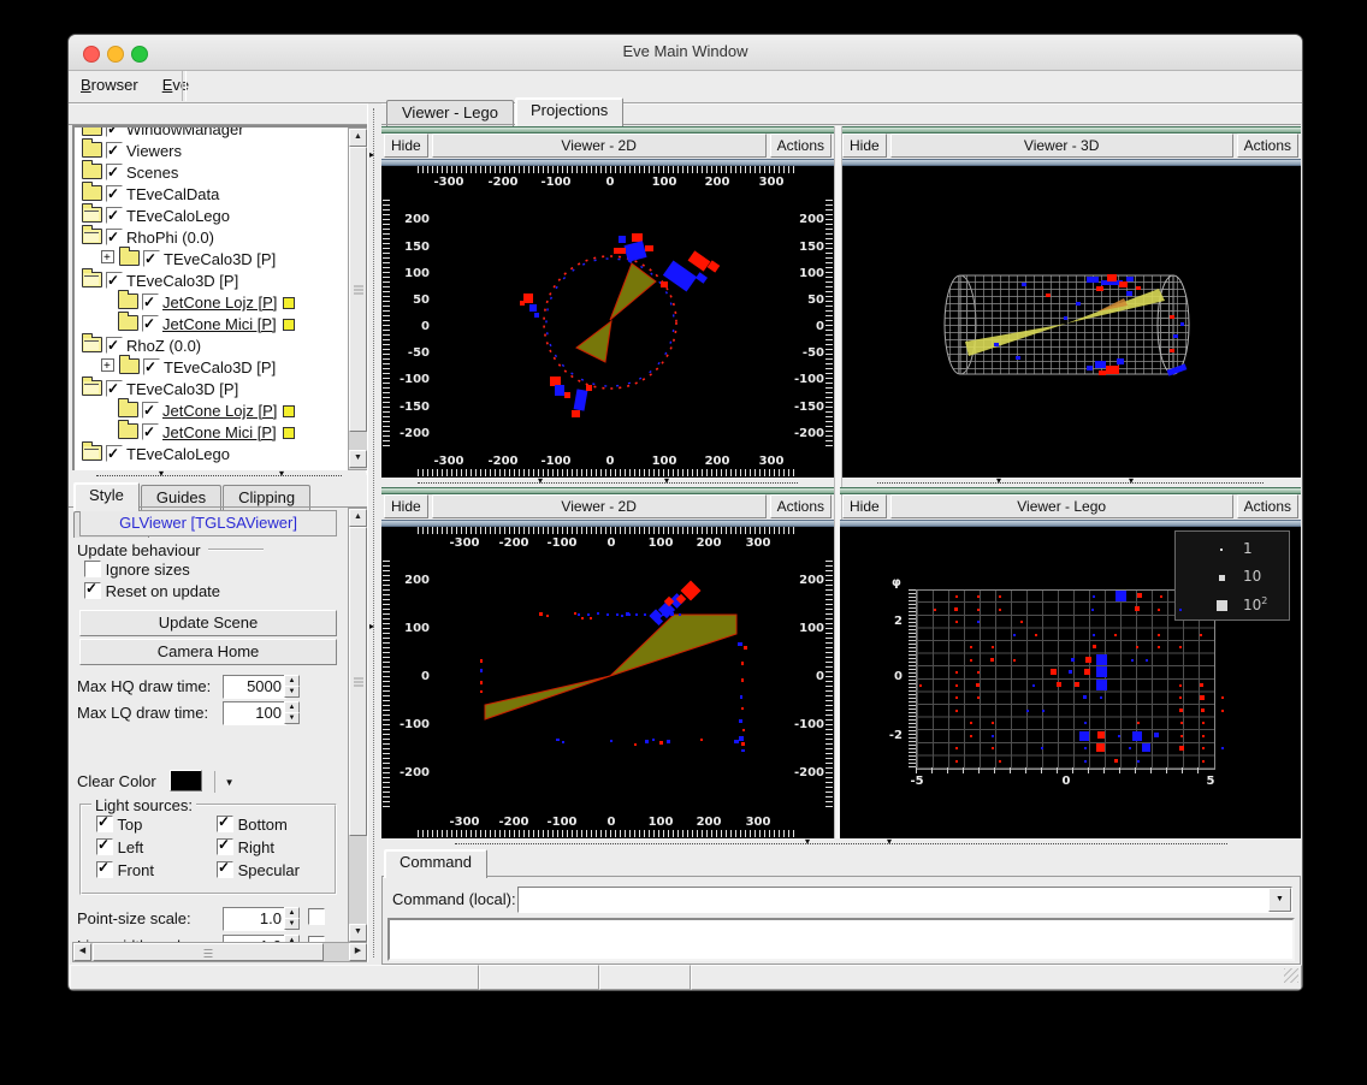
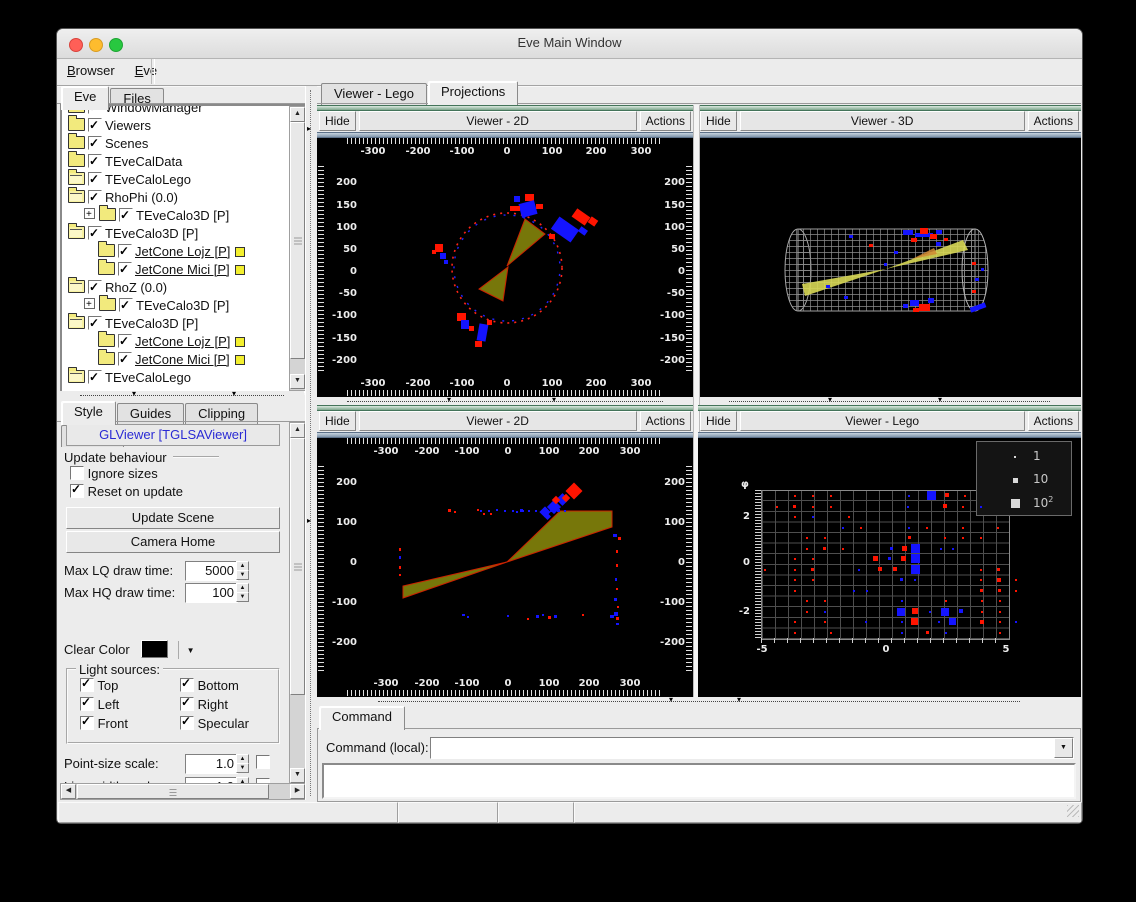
  Eve Main Window
  Browser Eve
+ Eve Files
  WindowManager
  Viewers
  Scenes
  TEveCalData
  TEveCaloLego
  RhoPhi (0.0)
  TEveCalo3D [P]
  TEveCalo3D [P]
  JetCone Lojz [P]
  JetCone Mici [P]
  RhoZ (0.0)
  TEveCalo3D [P]
  TEveCalo3D [P]
  JetCone Lojz [P]
  JetCone Mici [P]
  TEveCaloLego
  ▾
  ▾
  Style Guides Clipping
  GLViewer [TGLSAViewer]
  Update behaviour
  Ignore sizes
  Reset on update
  Update Scene
  Camera Home
- Max HQ draw time:
+ Max LQ draw time:
  5000
- Max LQ draw time:
+ Max HQ draw time:
  100
  Clear Color ▼
  Light sources:
  Top
  Bottom
  Left
  Right
  Front
  Specular
  Point-size scale:
  1.0
  ▸
  ▸
  Viewer - Lego Projections
  Hide
  Viewer - 2D
  Actions
  Hide
  Viewer - 3D
  Actions
  -300
  -300
  -200
  -200
  -100
  -100
  0
  0
  100
  100
  200
  200
  300
  300
  200
  200
  150
  150
  100
  100
  50
  50
  0
  0
  -50
  -50
  -100
  -100
  -150
  -150
  -200
  -200
  ▾
  ▾
  ▾
  ▾
  Hide
  Viewer - 2D
  Actions
  Hide
  Viewer - Lego
  Actions
  -300
  -300
  -200
  -200
  -100
  -100
  0
  0
  100
  100
  200
  200
  300
  300
  200
  200
  100
  100
  0
  0
  -100
  -100
  -200
  -200
  1
  10
  102
  φ
  2
  0
  -2
  -5
  0
  5
  ▾
  ▾
  Command
  Command (local):
